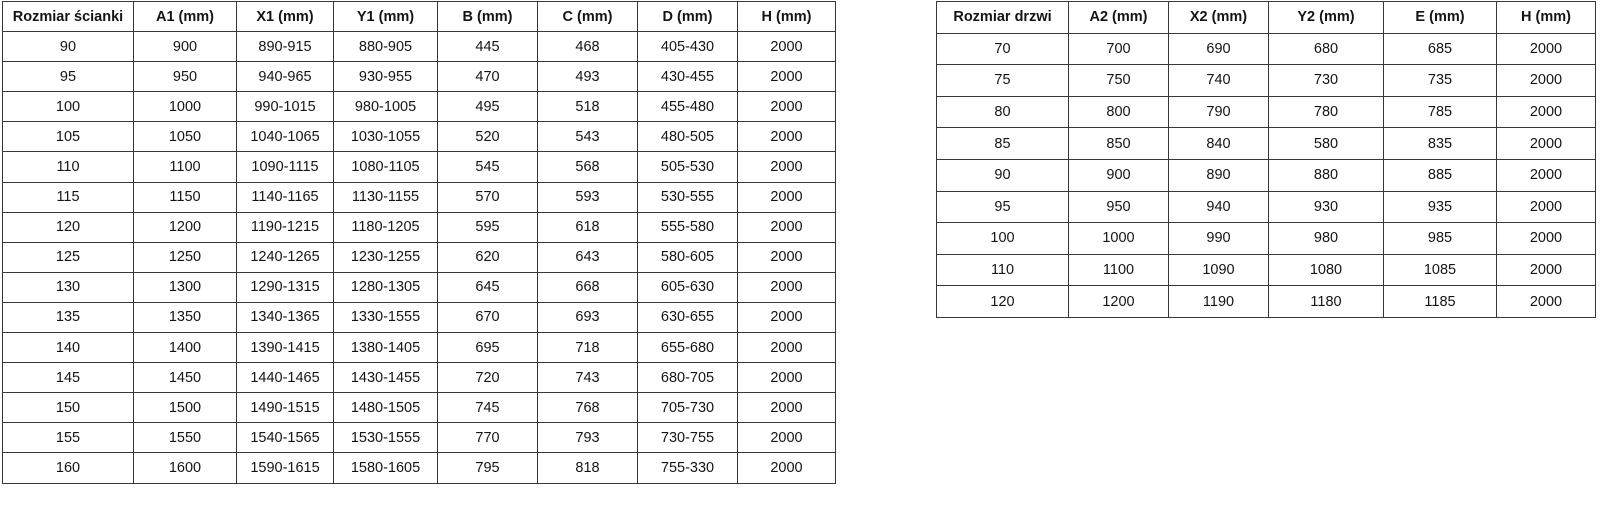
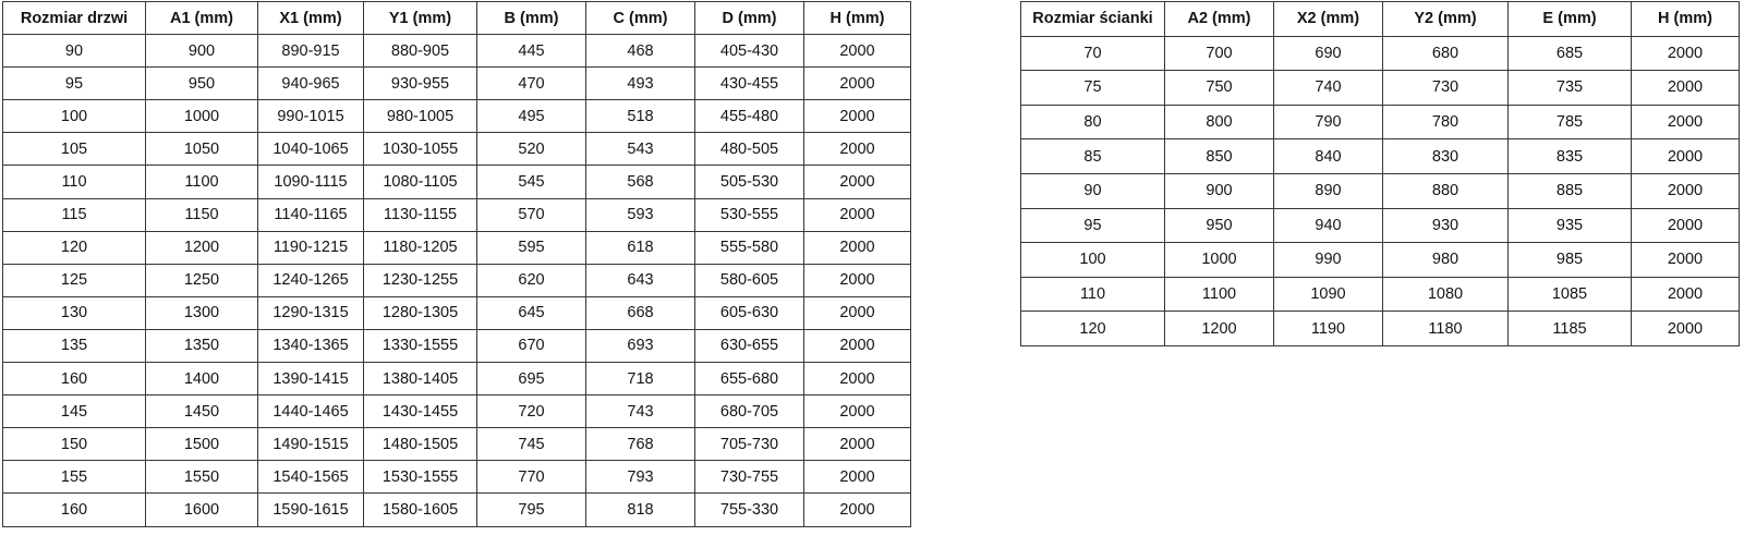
- Rozmiar ścianki	A1 (mm)	X1 (mm)	Y1 (mm)	B (mm)	C (mm)	D (mm)	H (mm)
+ Rozmiar drzwi	A1 (mm)	X1 (mm)	Y1 (mm)	B (mm)	C (mm)	D (mm)	H (mm)
  90	900	890-915	880-905	445	468	405-430	2000
  95	950	940-965	930-955	470	493	430-455	2000
  100	1000	990-1015	980-1005	495	518	455-480	2000
  105	1050	1040-1065	1030-1055	520	543	480-505	2000
  110	1100	1090-1115	1080-1105	545	568	505-530	2000
  115	1150	1140-1165	1130-1155	570	593	530-555	2000
  120	1200	1190-1215	1180-1205	595	618	555-580	2000
  125	1250	1240-1265	1230-1255	620	643	580-605	2000
  130	1300	1290-1315	1280-1305	645	668	605-630	2000
  135	1350	1340-1365	1330-1555	670	693	630-655	2000
- 140	1400	1390-1415	1380-1405	695	718	655-680	2000
+ 160	1400	1390-1415	1380-1405	695	718	655-680	2000
  145	1450	1440-1465	1430-1455	720	743	680-705	2000
  150	1500	1490-1515	1480-1505	745	768	705-730	2000
  155	1550	1540-1565	1530-1555	770	793	730-755	2000
  160	1600	1590-1615	1580-1605	795	818	755-330	2000
- Rozmiar drzwi	A2 (mm)	X2 (mm)	Y2 (mm)	E (mm)	H (mm)
+ Rozmiar ścianki	A2 (mm)	X2 (mm)	Y2 (mm)	E (mm)	H (mm)
  70	700	690	680	685	2000
  75	750	740	730	735	2000
  80	800	790	780	785	2000
- 85	850	840	580	835	2000
+ 85	850	840	830	835	2000
  90	900	890	880	885	2000
  95	950	940	930	935	2000
  100	1000	990	980	985	2000
  110	1100	1090	1080	1085	2000
  120	1200	1190	1180	1185	2000
